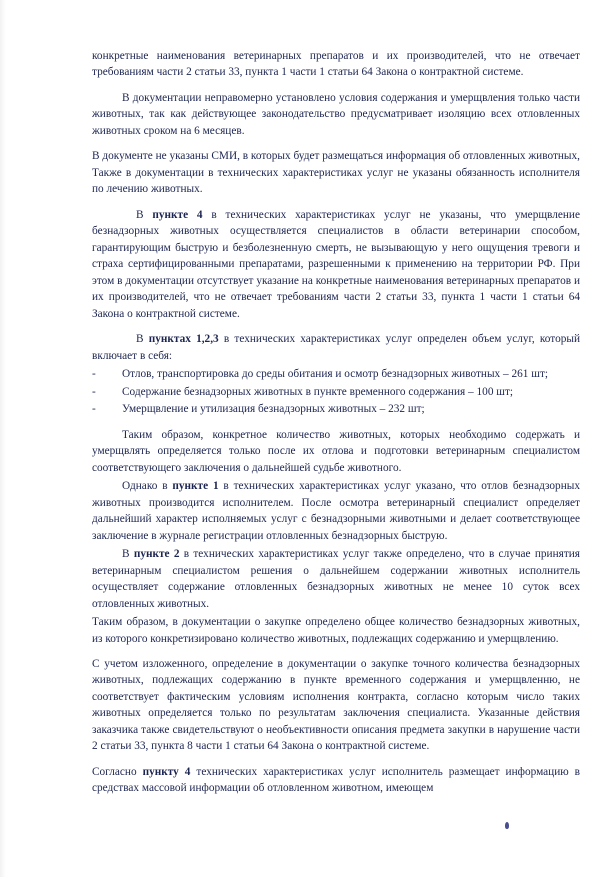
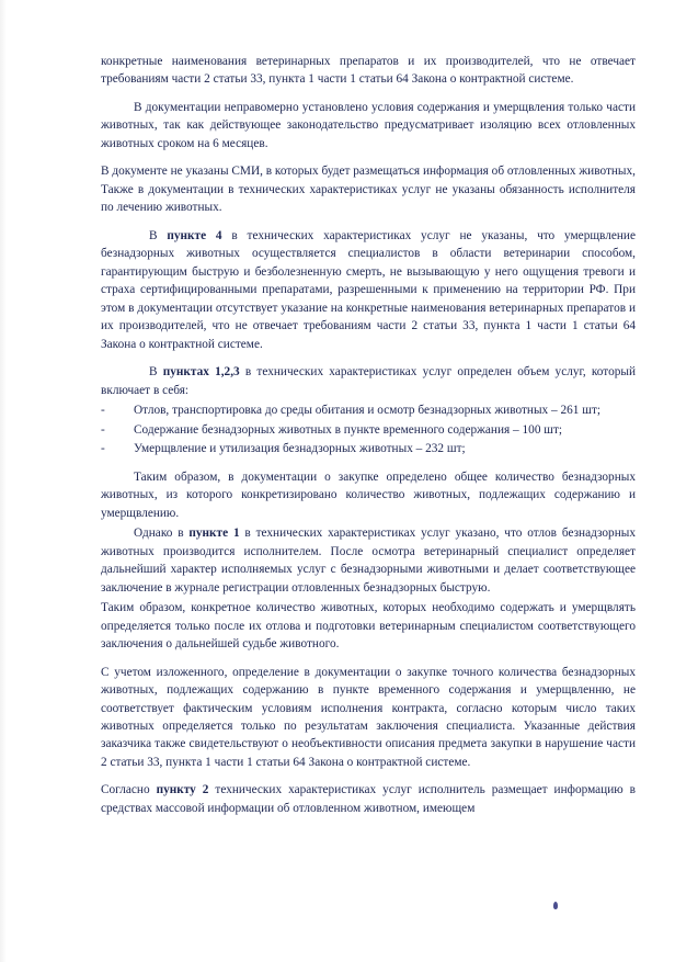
  конкретные наименования ветеринарных препаратов и их производителей, что не отвечает требованиям части 2 статьи 33, пункта 1 части 1 статьи 64 Закона о контрактной системе.
  В документации неправомерно установлено условия содержания и умерщвления только части животных, так как действующее законодательство предусматривает изоляцию всех отловленных животных сроком на 6 месяцев.
  В документе не указаны СМИ, в которых будет размещаться информация об отловленных животных, Также в документации в технических характеристиках услуг не указаны обязанность исполнителя по лечению животных.
  В пункте 4 в технических характеристиках услуг не указаны, что умерщвление безнадзорных животных осуществляется специалистов в области ветеринарии способом, гарантирующим быструю и безболезненную смерть, не вызывающую у него ощущения тревоги и страха сертифицированными препаратами, разрешенными к применению на территории РФ. При этом в документации отсутствует указание на конкретные наименования ветеринарных препаратов и их производителей, что не отвечает требованиям части 2 статьи 33, пункта 1 части 1 статьи 64 Закона о контрактной системе.
  В пунктах 1,2,3 в технических характеристиках услуг определен объем услуг, который включает в себя:
  -
  Отлов, транспортировка до среды обитания и осмотр безнадзорных животных – 261 шт;
  -
  Содержание безнадзорных животных в пункте временного содержания – 100 шт;
  -
  Умерщвление и утилизация безнадзорных животных – 232 шт;
- Таким образом, конкретное количество животных, которых необходимо содержать и умерщвлять определяется только после их отлова и подготовки ветеринарным специалистом соответствующего заключения о дальнейшей судьбе животного.
+ Таким образом, в документации о закупке определено общее количество безнадзорных животных, из которого конкретизировано количество животных, подлежащих содержанию и умерщвлению.
  Однако в пункте 1 в технических характеристиках услуг указано, что отлов безнадзорных животных производится исполнителем. После осмотра ветеринарный специалист определяет дальнейший характер исполняемых услуг с безнадзорными животными и делает соответствующее заключение в журнале регистрации отловленных безнадзорных быструю.
- В пункте 2 в технических характеристиках услуг также определено, что в случае принятия ветеринарным специалистом решения о дальнейшем содержании животных исполнитель осуществляет содержание отловленных безнадзорных животных не менее 10 суток всех отловленных животных.
- Таким образом, в документации о закупке определено общее количество безнадзорных животных, из которого конкретизировано количество животных, подлежащих содержанию и умерщвлению.
+ Таким образом, конкретное количество животных, которых необходимо содержать и умерщвлять определяется только после их отлова и подготовки ветеринарным специалистом соответствующего заключения о дальнейшей судьбе животного.
- С учетом изложенного, определение в документации о закупке точного количества безнадзорных животных, подлежащих содержанию в пункте временного содержания и умерщвленню, не соответствует фактическим условиям исполнения контракта, согласно которым число таких животных определяется только по результатам заключения специалиста. Указанные действия заказчика также свидетельствуют о необъективности описания предмета закупки в нарушение части 2 статьи 33, пункта 8 части 1 статьи 64 Закона о контрактной системе.
+ С учетом изложенного, определение в документации о закупке точного количества безнадзорных животных, подлежащих содержанию в пункте временного содержания и умерщвленню, не соответствует фактическим условиям исполнения контракта, согласно которым число таких животных определяется только по результатам заключения специалиста. Указанные действия заказчика также свидетельствуют о необъективности описания предмета закупки в нарушение части 2 статьи 33, пункта 1 части 1 статьи 64 Закона о контрактной системе.
- Согласно пункту 4 технических характеристиках услуг исполнитель размещает информацию в средствах массовой информации об отловленном животном, имеющем
+ Согласно пункту 2 технических характеристиках услуг исполнитель размещает информацию в средствах массовой информации об отловленном животном, имеющем
